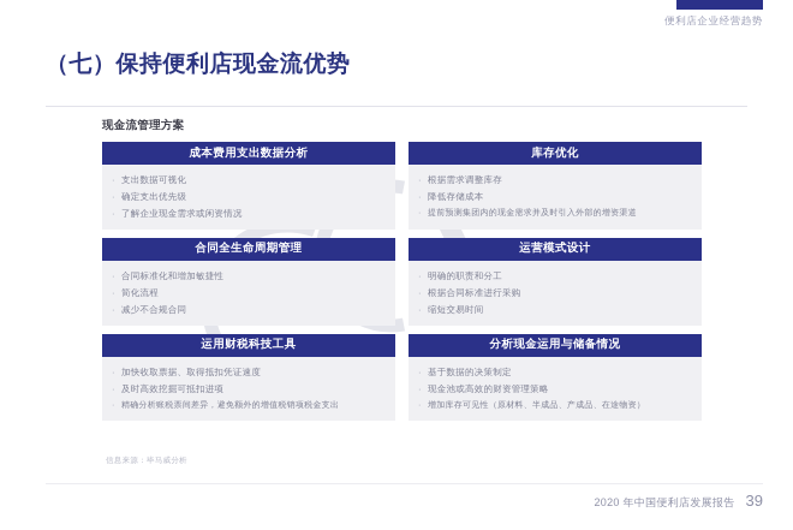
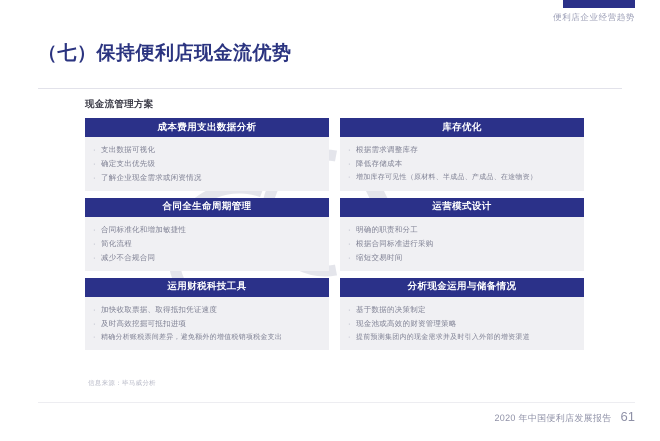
  便利店企业经营趋势
  （七）保持便利店现金流优势
  现金流管理方案
  成本费用支出数据分析
  支出数据可视化
  确定支出优先级
  了解企业现金需求或闲资情况
  库存优化
  根据需求调整库存
  降低存储成本
- 提前预测集团内的现金需求并及时引入外部的增资渠道
+ 增加库存可见性（原材料、半成品、产成品、在途物资）
  合同全生命周期管理
  合同标准化和增加敏捷性
  简化流程
  减少不合规合同
  运营模式设计
  明确的职责和分工
  根据合同标准进行采购
  缩短交易时间
  运用财税科技工具
  加快收取票据、取得抵扣凭证速度
  及时高效挖掘可抵扣进项
  精确分析账税票间差异，避免额外的增值税销项税金支出
  分析现金运用与储备情况
  基于数据的决策制定
  现金池或高效的财资管理策略
- 增加库存可见性（原材料、半成品、产成品、在途物资）
+ 提前预测集团内的现金需求并及时引入外部的增资渠道
  2020 年中国便利店发展报告
- 39
+ 61
